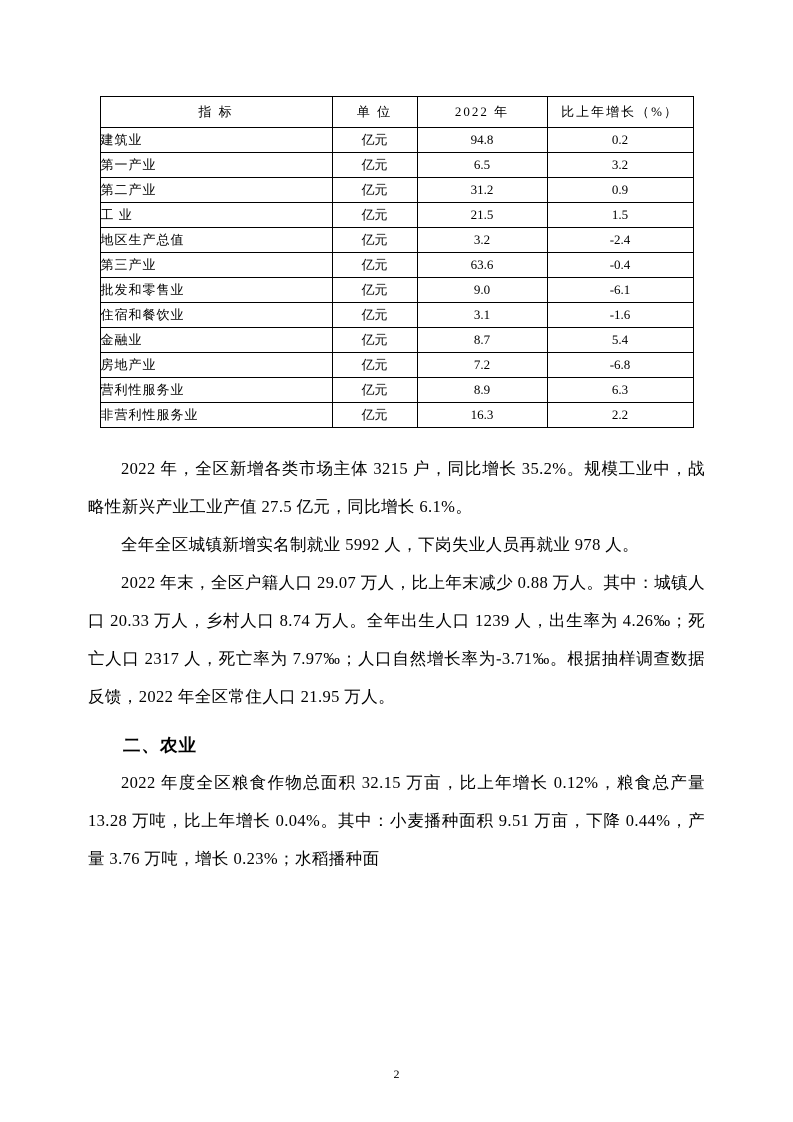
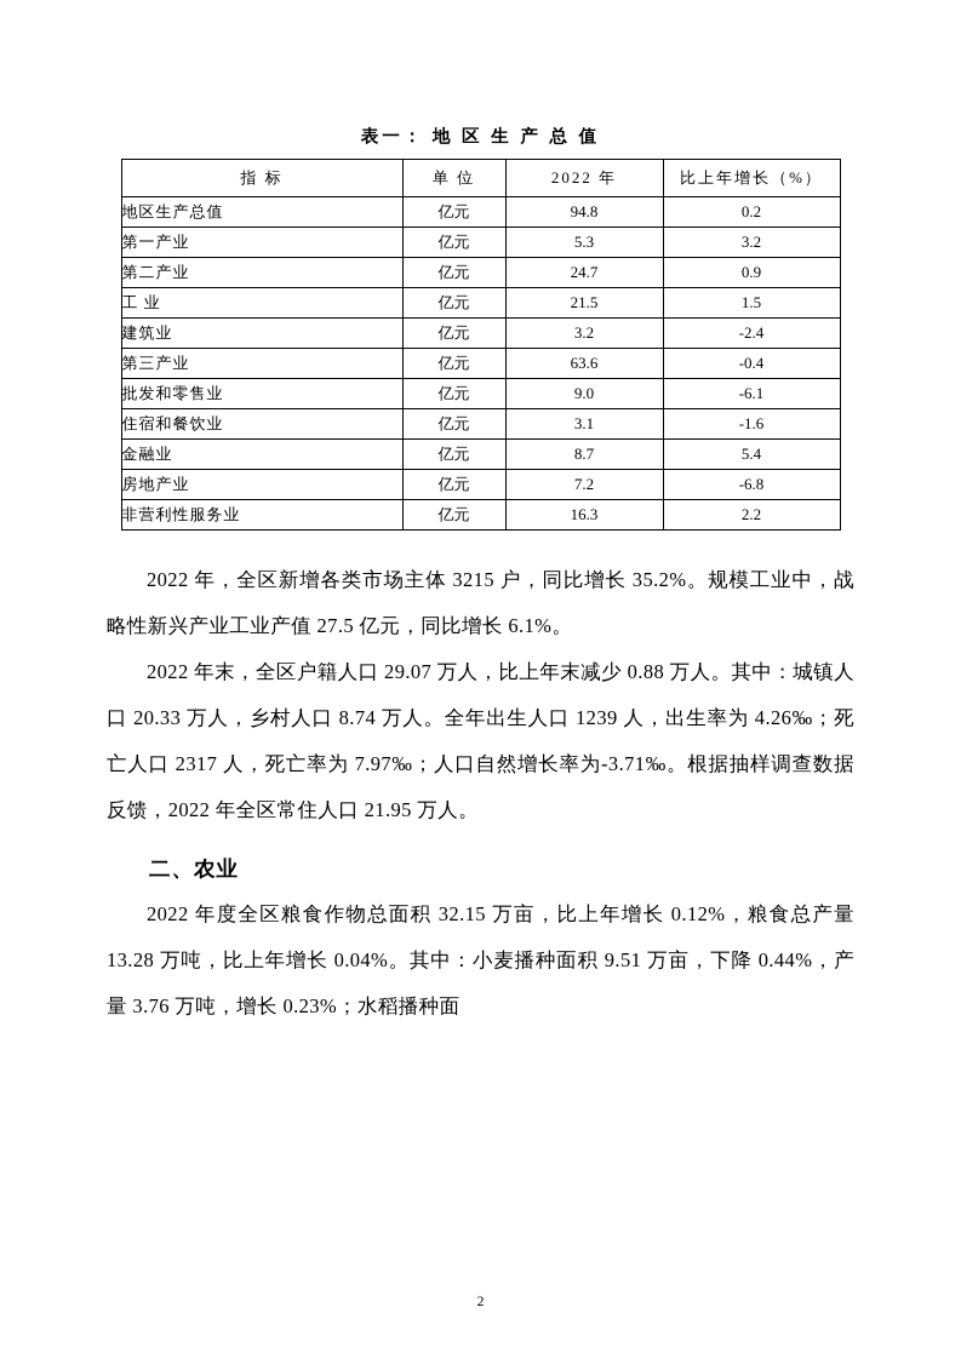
+ 表一： 地 区 生 产 总 值
  指 标	单 位	2022 年	比上年增长（%）
- 建筑业	亿元	94.8	0.2
+ 地区生产总值	亿元	94.8	0.2
- 第一产业	亿元	6.5	3.2
+ 第一产业	亿元	5.3	3.2
- 第二产业	亿元	31.2	0.9
+ 第二产业	亿元	24.7	0.9
  工 业	亿元	21.5	1.5
- 地区生产总值	亿元	3.2	-2.4
+ 建筑业	亿元	3.2	-2.4
  第三产业	亿元	63.6	-0.4
  批发和零售业	亿元	9.0	-6.1
  住宿和餐饮业	亿元	3.1	-1.6
  金融业	亿元	8.7	5.4
  房地产业	亿元	7.2	-6.8
- 营利性服务业	亿元	8.9	6.3
  非营利性服务业	亿元	16.3	2.2
  2022 年，全区新增各类市场主体 3215 户，同比增长 35.2%。规模工业中，战略性新兴产业工业产值 27.5 亿元，同比增长 6.1%。
- 全年全区城镇新增实名制就业 5992 人，下岗失业人员再就业 978 人。
  2022 年末，全区户籍人口 29.07 万人，比上年末减少 0.88 万人。其中：城镇人口 20.33 万人，乡村人口 8.74 万人。全年出生人口 1239 人，出生率为 4.26‰；死亡人口 2317 人，死亡率为 7.97‰；人口自然增长率为-3.71‰。根据抽样调查数据反馈，2022 年全区常住人口 21.95 万人。
  二、农业
  2022 年度全区粮食作物总面积 32.15 万亩，比上年增长 0.12%，粮食总产量 13.28 万吨，比上年增长 0.04%。其中：小麦播种面积 9.51 万亩，下降 0.44%，产量 3.76 万吨，增长 0.23%；水稻播种面
  2
